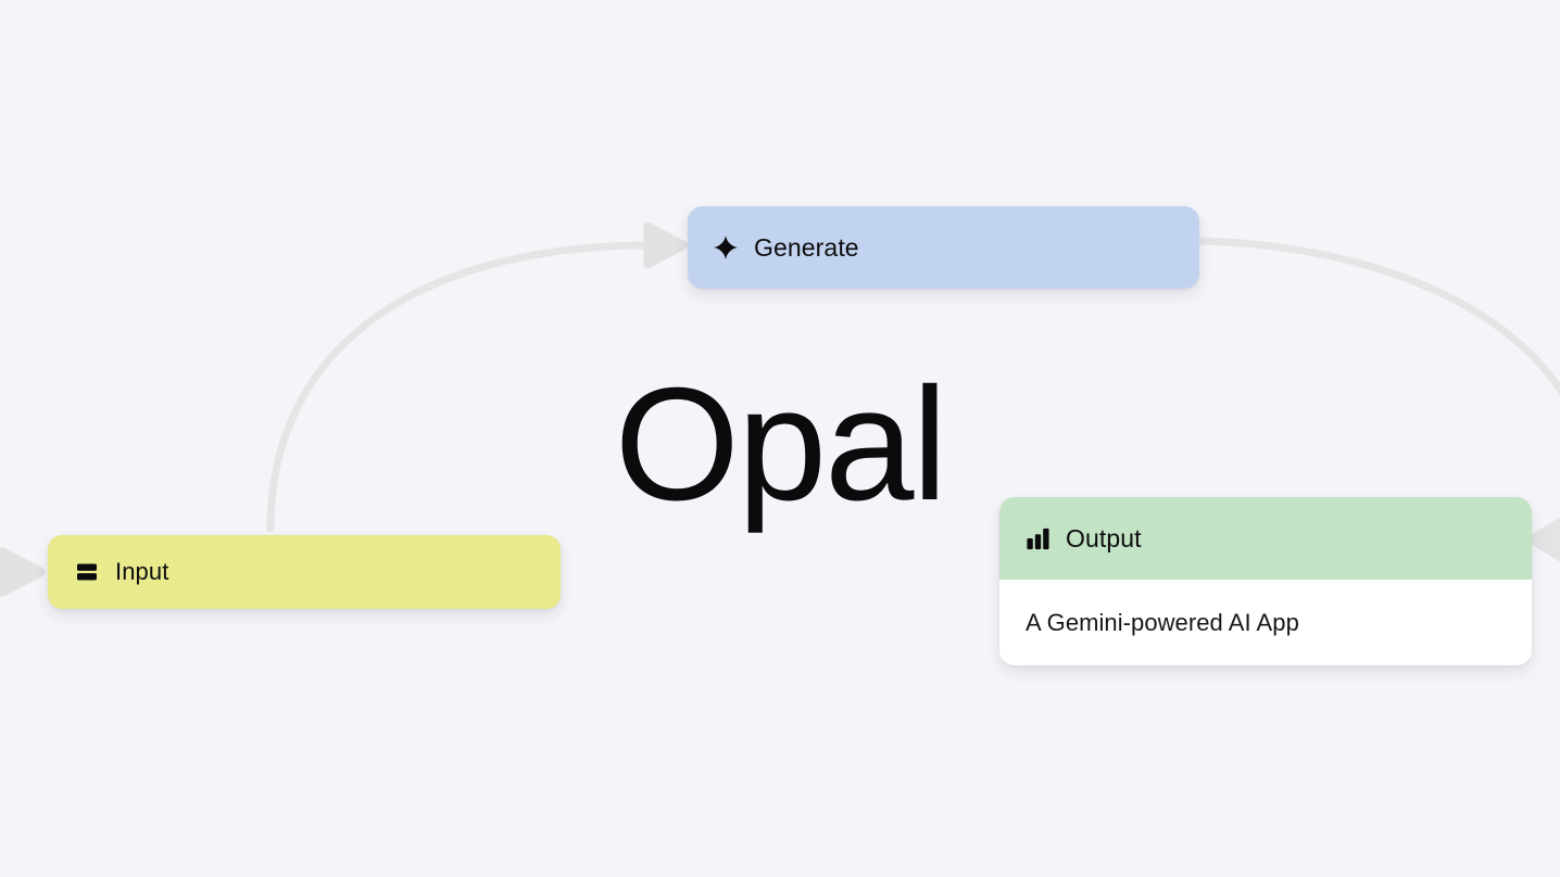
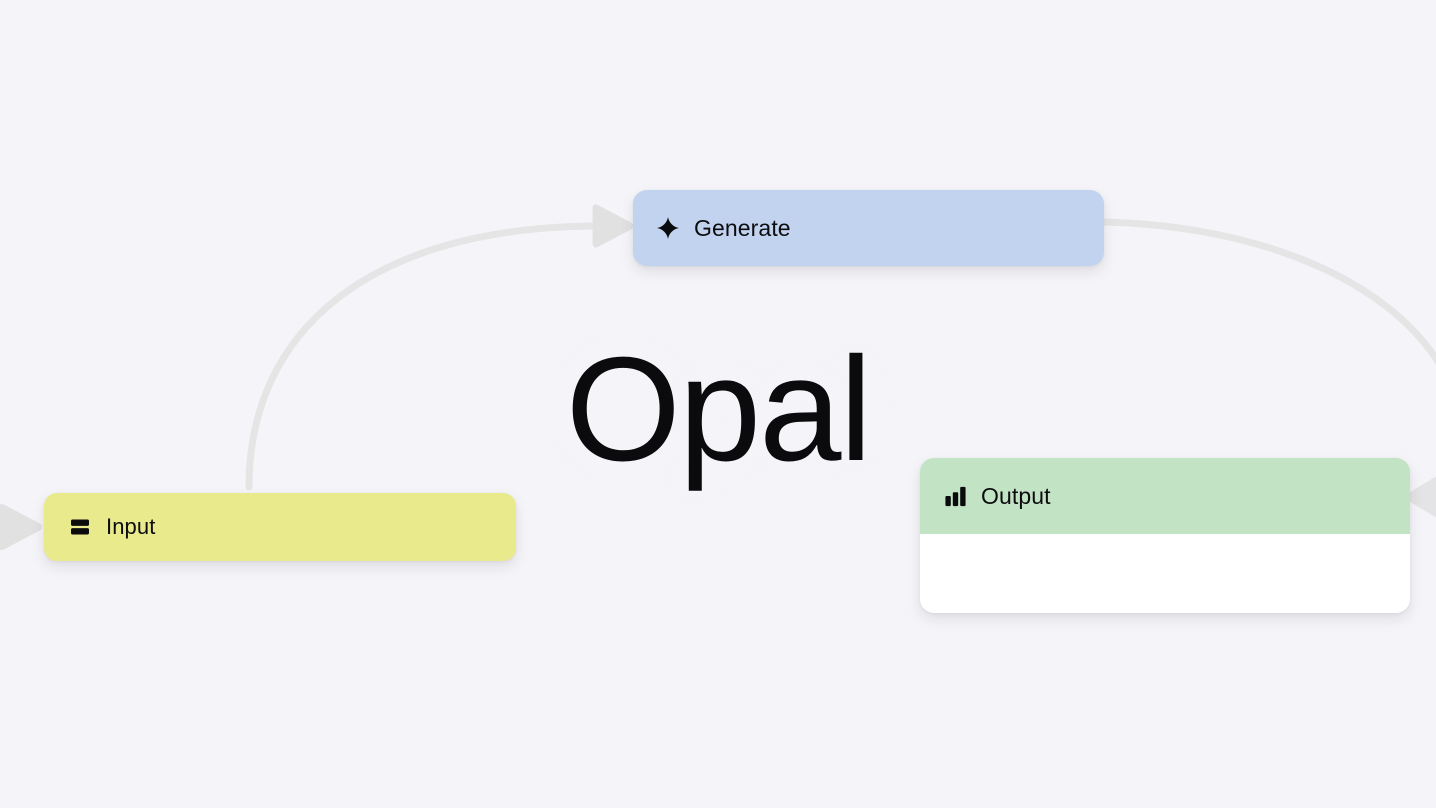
  Generate
  Input
  Output
- A Gemini-powered AI App
  Opal
